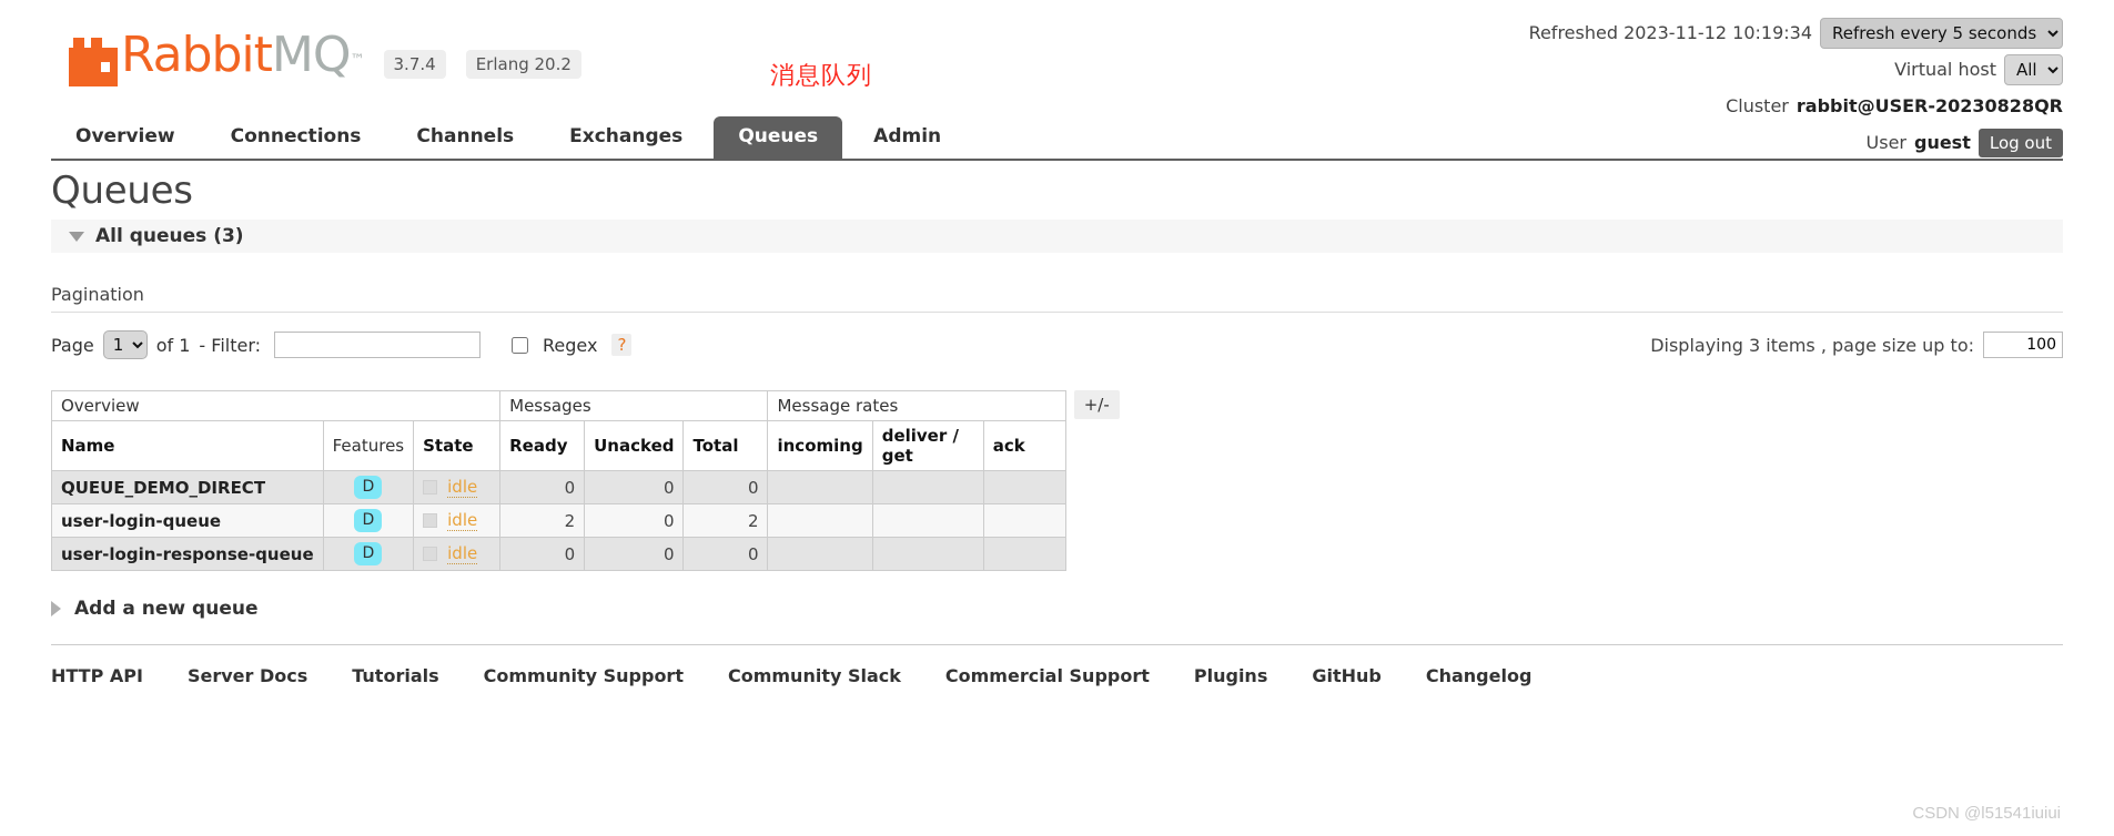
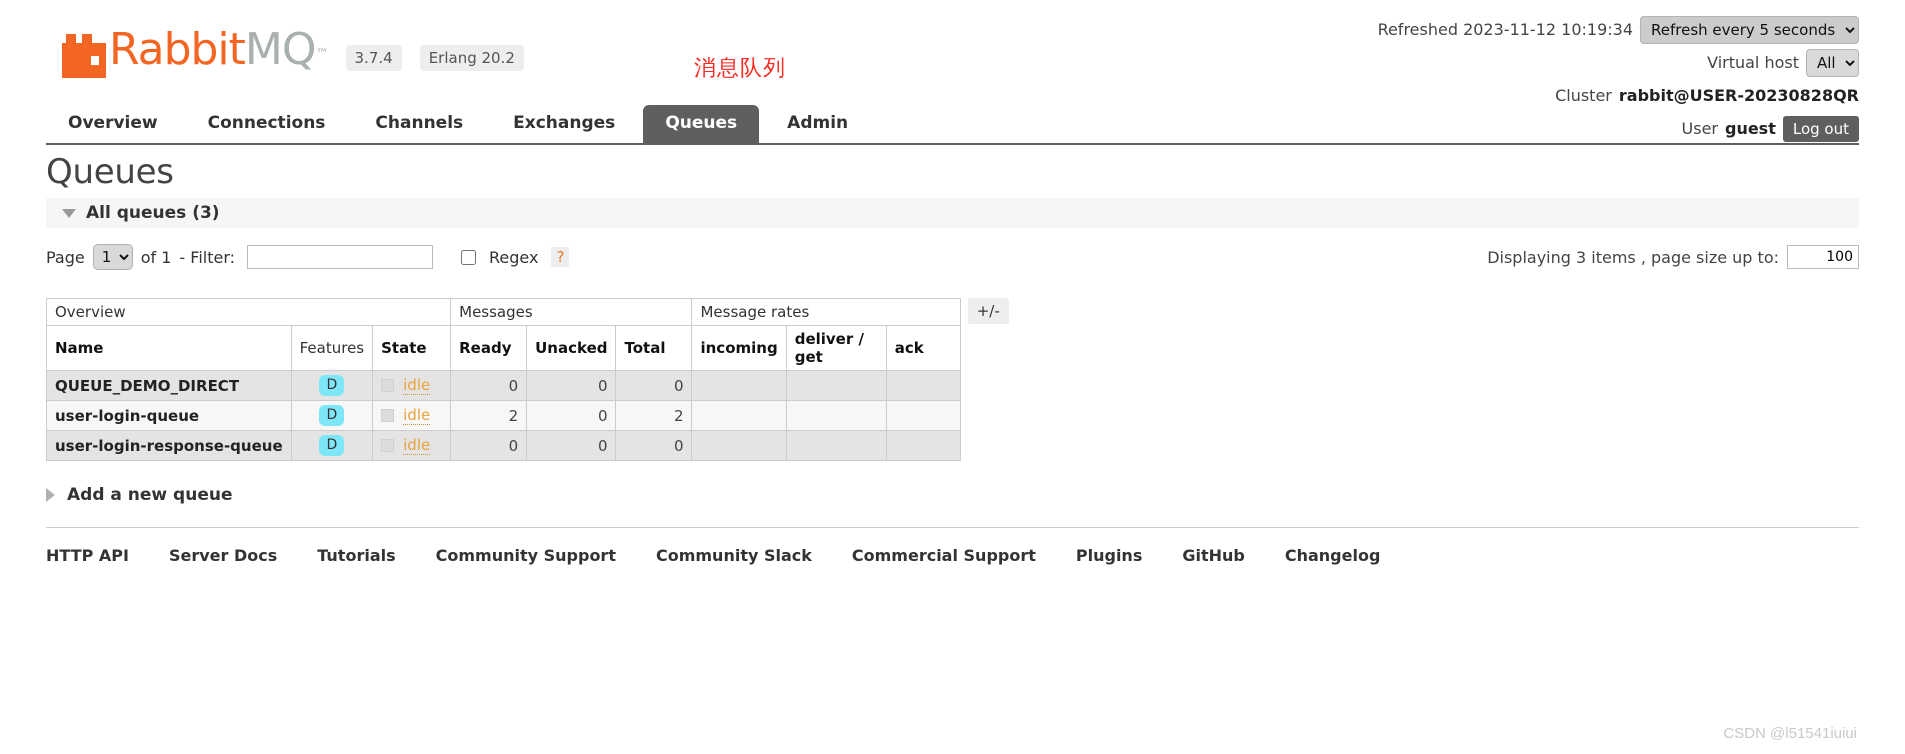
  RabbitMQ™
  3.7.4
  Erlang 20.2
  消息队列
  Refreshed 2023-11-12 10:19:34
  Refresh every 5 seconds
  Virtual host
  All
  Cluster
  rabbit@USER-20230828QR
  User
  guest
  Log out
  Overview
  Connections
  Channels
  Exchanges
  Queues
  Admin
  Queues
  All queues (3)
- Pagination
  Page
  1
  of 1
  - Filter:
  Regex
  ?
  Displaying 3 items , page size up to:
  100
  Overview	Messages	Message rates
  Name	Features	State	Ready	Unacked	Total	incoming	deliver / get	ack
  QUEUE_DEMO_DIRECT	D	idle	0	0	0
  user-login-queue	D	idle	2	0	2
  user-login-response-queue	D	idle	0	0	0
  +/-
  Add a new queue
  HTTP API
  Server Docs
  Tutorials
  Community Support
  Community Slack
  Commercial Support
  Plugins
  GitHub
  Changelog
  CSDN @l51541iuiui
